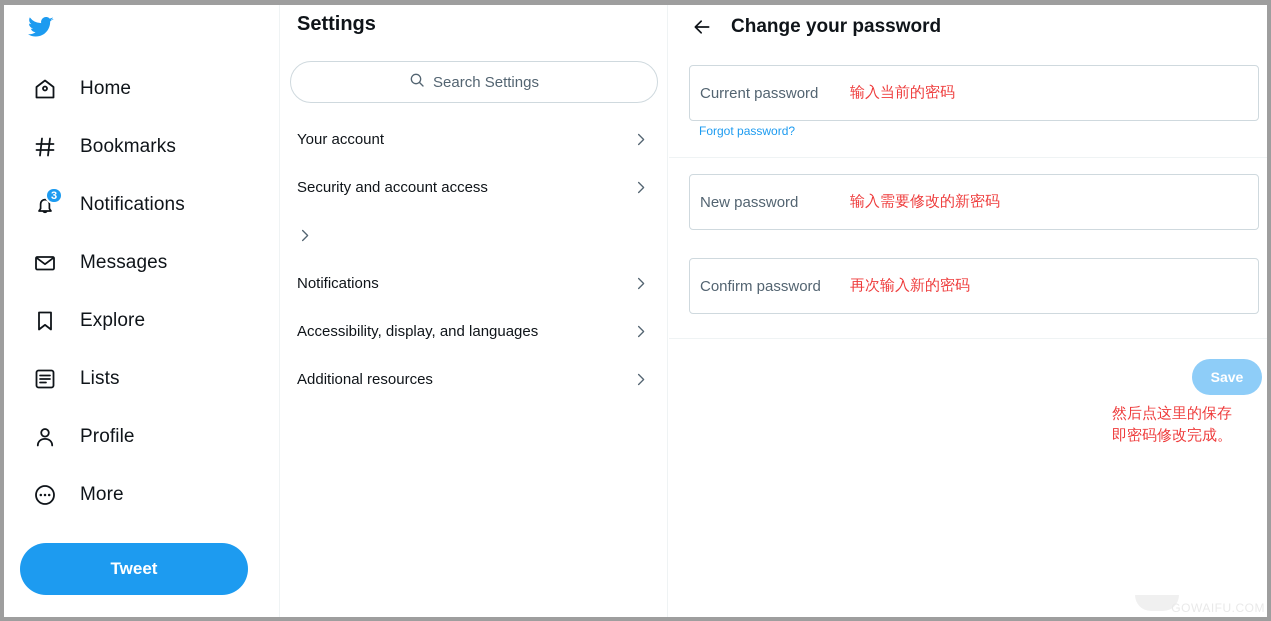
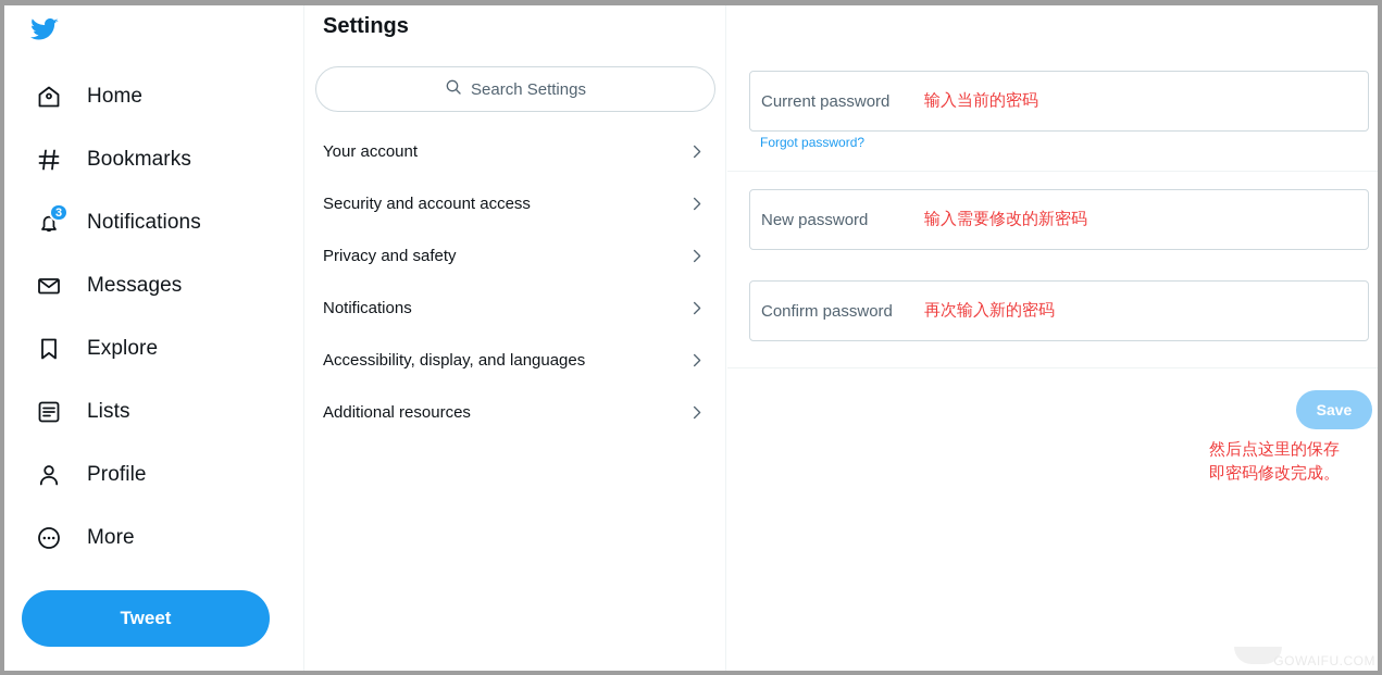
  Home
  Bookmarks
  3
  Notifications
  Messages
  Explore
  Lists
  Profile
  More
  Tweet
  Settings
  Search Settings
  Your account
  Security and account access
+ Privacy and safety
  Notifications
  Accessibility, display, and languages
  Additional resources
- Change your password
  Current password
  输入当前的密码
  New password
  输入需要修改的新密码
  Confirm password
  再次输入新的密码
  Forgot password?
  Save
  然后点这里的保存
  即密码修改完成。
